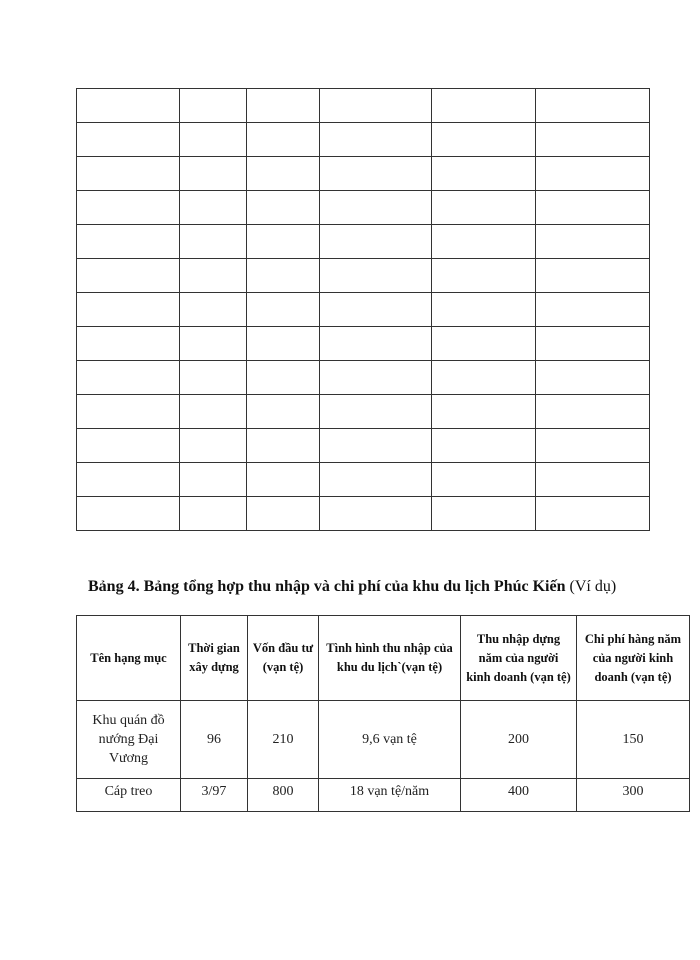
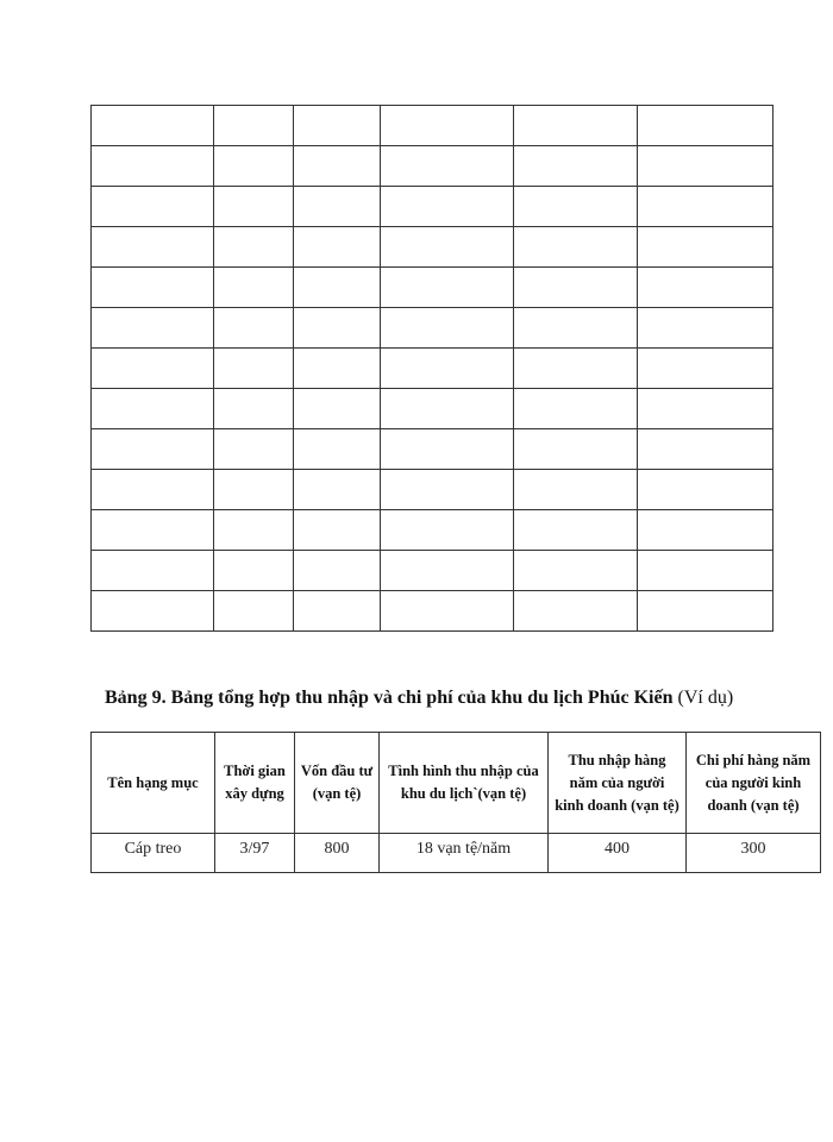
- Bảng 4. Bảng tổng hợp thu nhập và chi phí của khu du lịch Phúc Kiến (Ví dụ)
+ Bảng 9. Bảng tổng hợp thu nhập và chi phí của khu du lịch Phúc Kiến (Ví dụ)
- Tên hạng mục	Thời gian xây dựng	Vốn đầu tư (vạn tệ)	Tình hình thu nhập của khu du lịch`(vạn tệ)	Thu nhập dựng năm của người kinh doanh (vạn tệ)	Chi phí hàng năm của người kinh doanh (vạn tệ)
+ Tên hạng mục	Thời gian xây dựng	Vốn đầu tư (vạn tệ)	Tình hình thu nhập của khu du lịch`(vạn tệ)	Thu nhập hàng năm của người kinh doanh (vạn tệ)	Chi phí hàng năm của người kinh doanh (vạn tệ)
- Khu quán đồ nướng Đại Vương	96	210	9,6 vạn tệ	200	150
  Cáp treo	3/97	800	18 vạn tệ/năm	400	300
